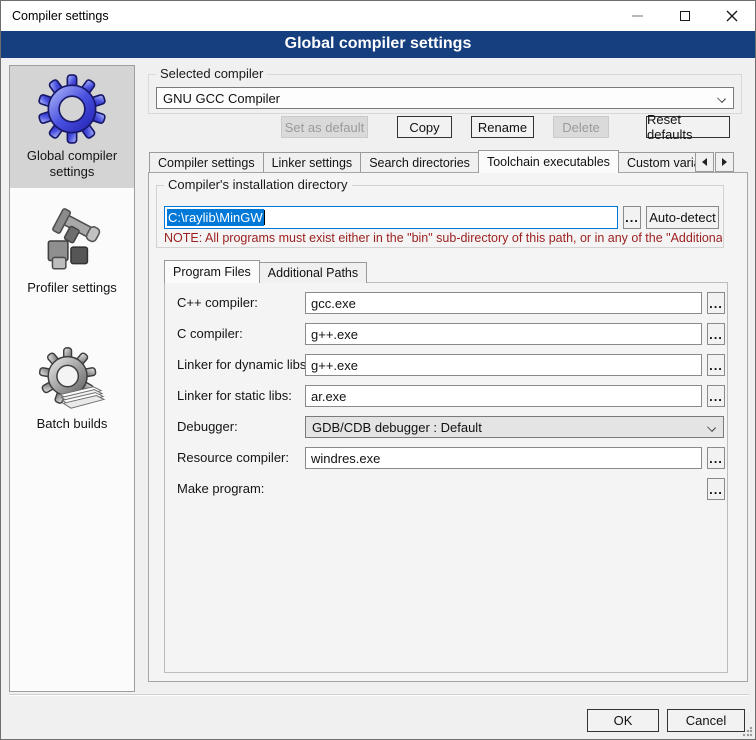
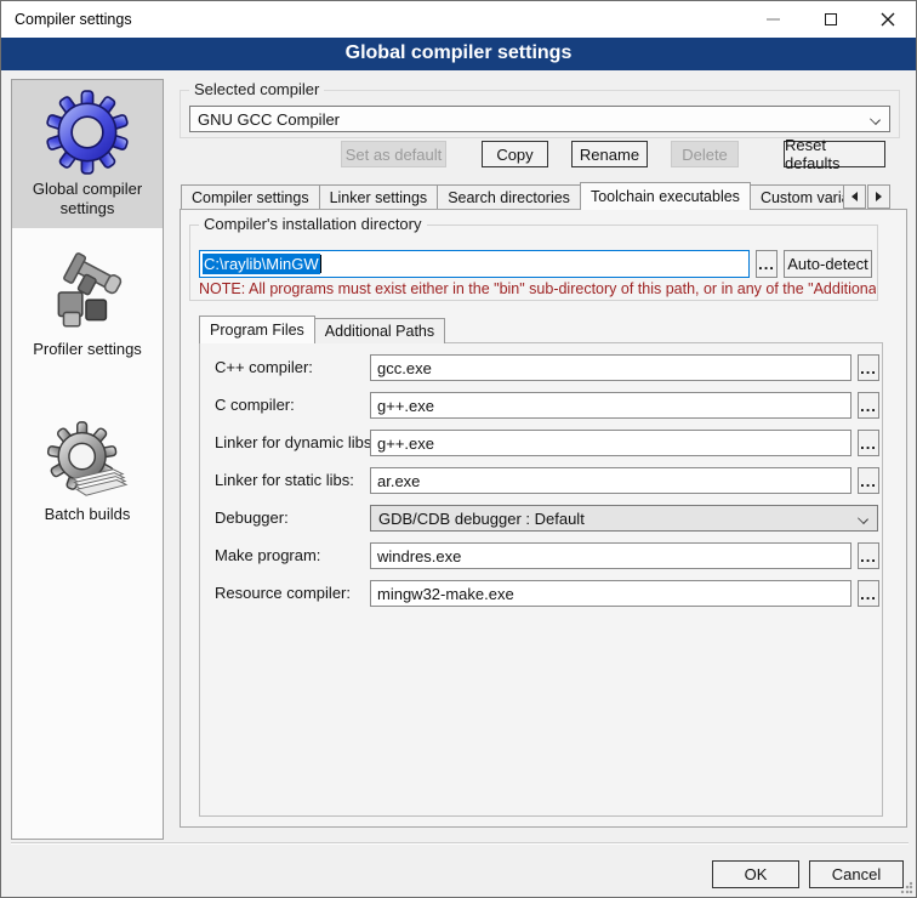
  Compiler settings
  Global compiler settings
  Global compiler settings
  Profiler settings
  Batch builds
  Selected compiler
  GNU GCC Compiler
  Set as default
  Copy
  Rename
  Delete
  Reset defaults
  Compiler settings
  Linker settings
  Search directories
  Toolchain executables
  Compiler's installation directory
  C:\raylib\MinGW
  ...
  Auto-detect
  NOTE: All programs must exist either in the "bin" sub-directory of this path, or in any of the "Additiona
  Program Files
  Additional Paths
  C++ compiler:
  gcc.exe
  ...
  C compiler:
  g++.exe
  ...
  Linker for dynamic libs
  g++.exe
  ...
  Linker for static libs:
  ar.exe
  ...
  Debugger:
  GDB/CDB debugger : Default
- Resource compiler:
+ Make program:
  windres.exe
  ...
- Make program:
+ Resource compiler:
+ mingw32-make.exe
  ...
  OK
  Cancel
